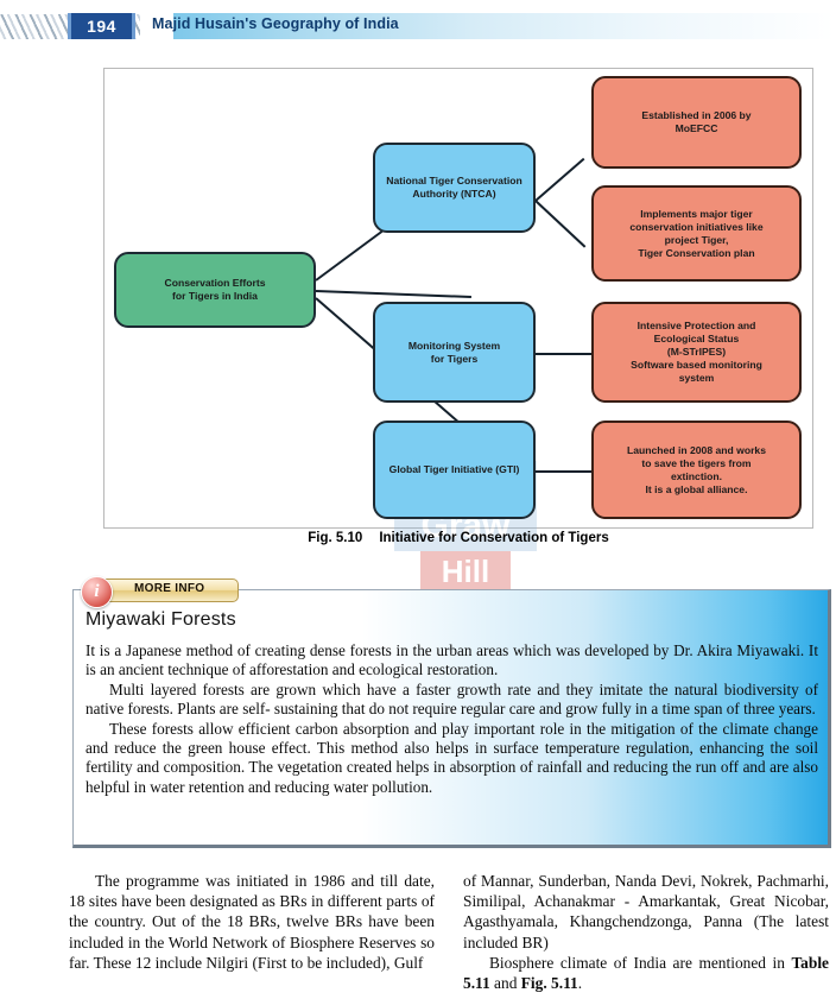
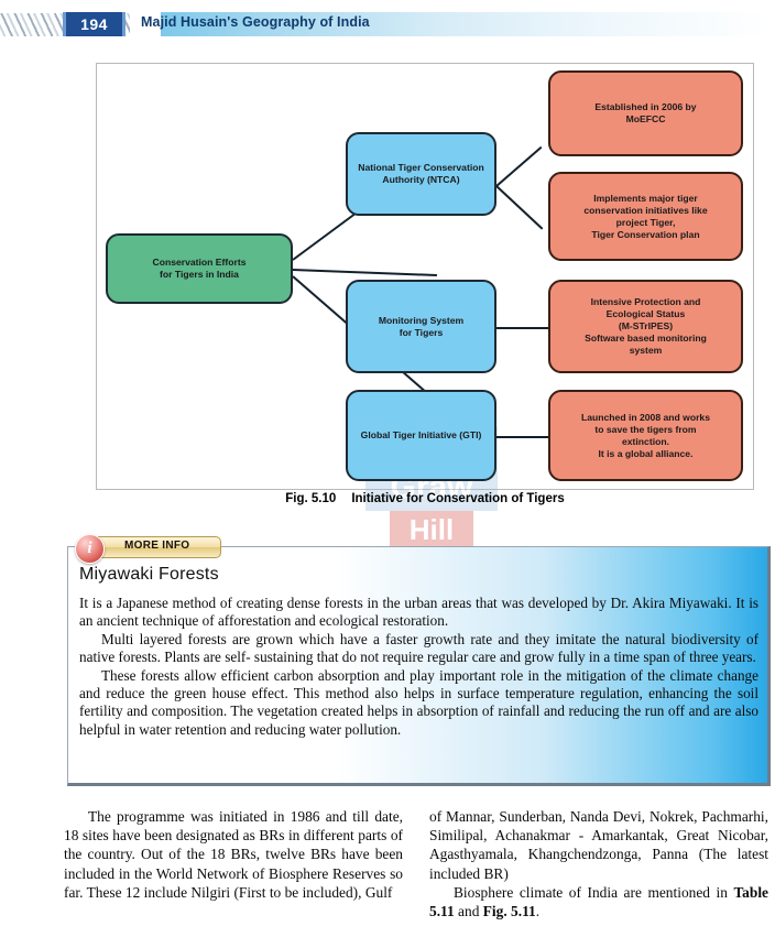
  194
  Majid Husain's Geography of India
  Graw
  Hill
  Conservation Efforts
  for Tigers in India
  National Tiger Conservation
  Authority (NTCA)
  Monitoring System
  for Tigers
  Global Tiger Initiative (GTI)
  Established in 2006 by
  MoEFCC
  Implements major tiger
  conservation initiatives like
  project Tiger,
  Tiger Conservation plan
  Intensive Protection and
  Ecological Status
  (M-STrIPES)
  Software based monitoring
  system
  Launched in 2008 and works
  to save the tigers from
  extinction.
  It is a global alliance.
  Fig. 5.10 Initiative for Conservation of Tigers
  MORE INFO
  i
  Miyawaki Forests
- It is a Japanese method of creating dense forests in the urban areas which was developed by Dr. Akira Miyawaki. It is an ancient technique of afforestation and ecological restoration.
+ It is a Japanese method of creating dense forests in the urban areas that was developed by Dr. Akira Miyawaki. It is an ancient technique of afforestation and ecological restoration.
  Multi layered forests are grown which have a faster growth rate and they imitate the natural biodiversity of native forests. Plants are self- sustaining that do not require regular care and grow fully in a time span of three years.
  These forests allow efficient carbon absorption and play important role in the mitigation of the climate change and reduce the green house effect. This method also helps in surface temperature regulation, enhancing the soil fertility and composition. The vegetation created helps in absorption of rainfall and reducing the run off and are also helpful in water retention and reducing water pollution.
  The programme was initiated in 1986 and till date, 18 sites have been designated as BRs in different parts of the country. Out of the 18 BRs, twelve BRs have been included in the World Network of Biosphere Reserves so far. These 12 include Nilgiri (First to be included), Gulf
  of Mannar, Sunderban, Nanda Devi, Nokrek, Pachmarhi, Similipal, Achanakmar - Amarkantak, Great Nicobar, Agasthyamala, Khangchendzonga, Panna (The latest included BR)
  Biosphere climate of India are mentioned in Table 5.11 and Fig. 5.11.
